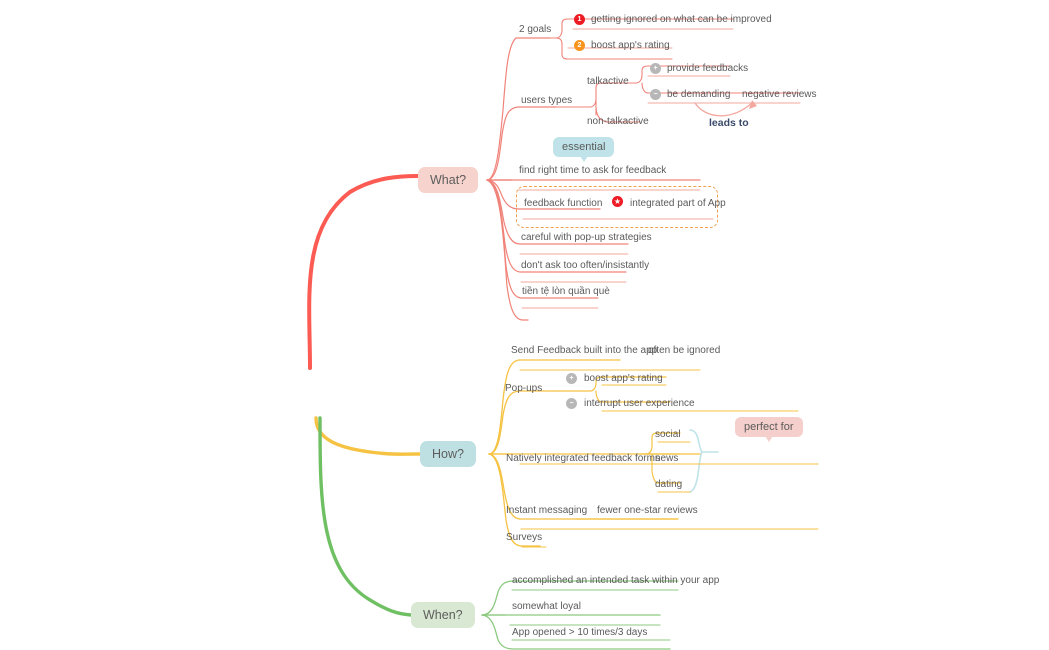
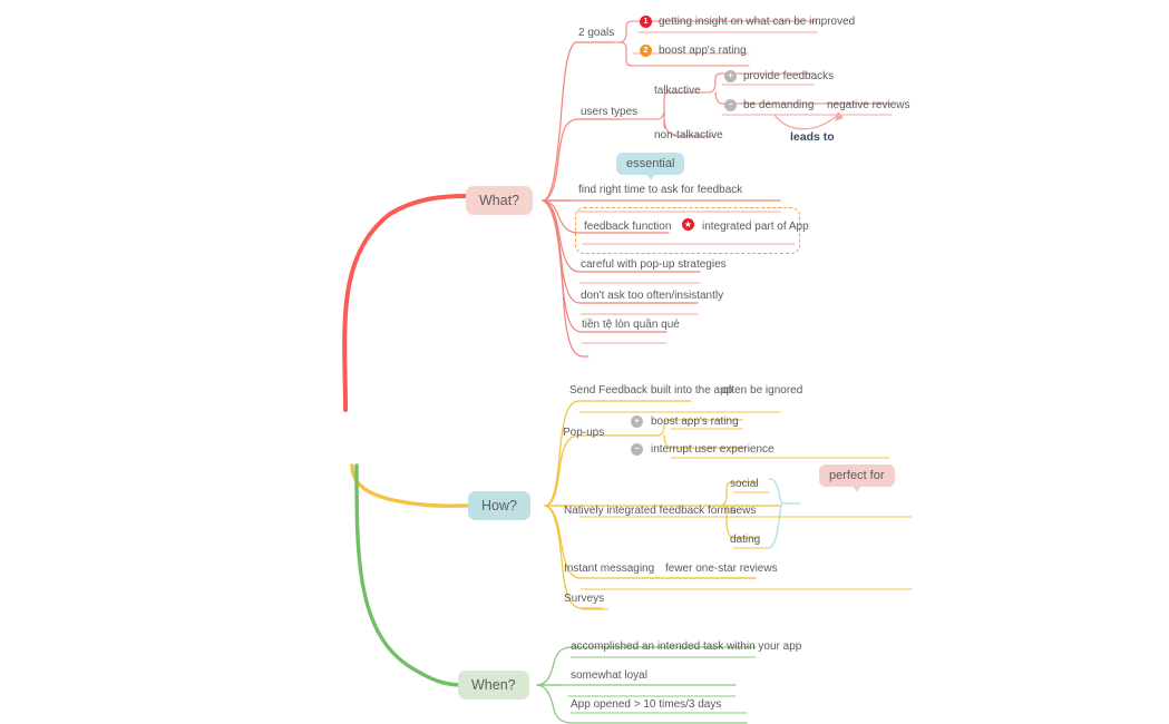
  What?
  How?
  When?
  2 goals
- getting ignored on what can be improved
+ getting insight on what can be improved
  boost app's rating
  users types
  talkactive
  non-talkactive
  provide feedbacks
  be demanding
  negative reviews
  leads to
  essential
  find right time to ask for feedback
  feedback function
  ★
  integrated part of App
  careful with pop-up strategies
  don't ask too often/insistantly
  tiền tệ lòn quần què
  Send Feedback built into the app
  often be ignored
  Pop-ups
  boost app's rating
  interrupt user experience
  Natively integrated feedback forms
  social
  news
  dating
  perfect for
  Instant messaging
  fewer one-star reviews
  Surveys
  accomplished an intended task within your app
  somewhat loyal
  App opened > 10 times/3 days
